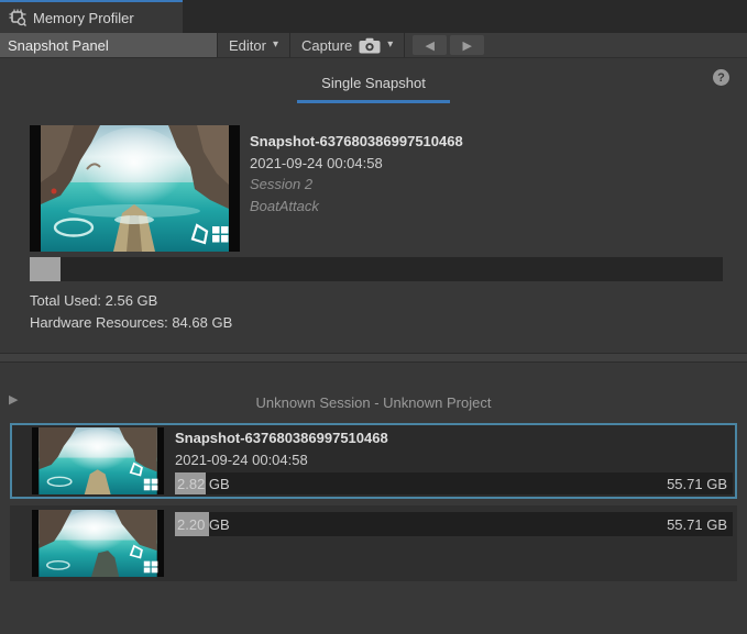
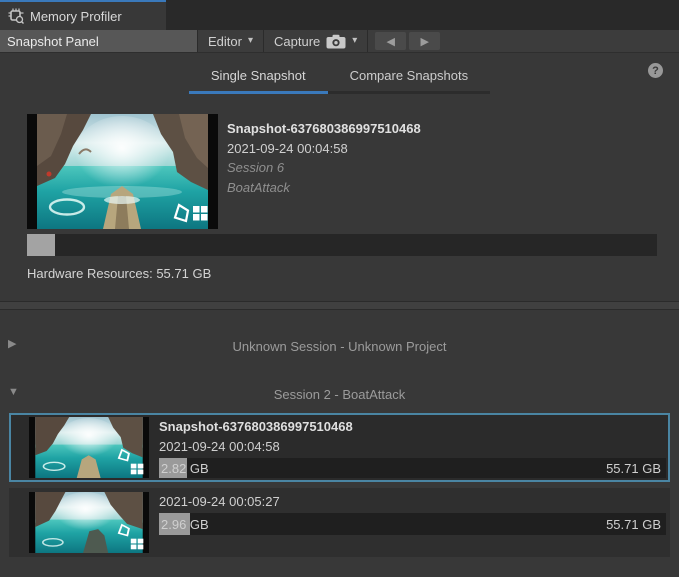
  Memory Profiler
  Snapshot Panel
  Editor
  ▾
  Capture
  ▾
  ◀
  ▶
  Single Snapshot
+ Compare Snapshots
  ?
  Snapshot-637680386997510468
  2021-09-24 00:04:58
- Session 2
+ Session 6
  BoatAttack
- Total Used: 2.56 GB
- Hardware Resources: 84.68 GB
+ Hardware Resources: 55.71 GB
  ▶
  Unknown Session - Unknown Project
+ ▼
+ Session 2 - BoatAttack
  Snapshot-637680386997510468
  2021-09-24 00:04:58
  2.82 GB
  55.71 GB
+ 2021-09-24 00:05:27
- 2.20 GB
+ 2.96 GB
  55.71 GB
